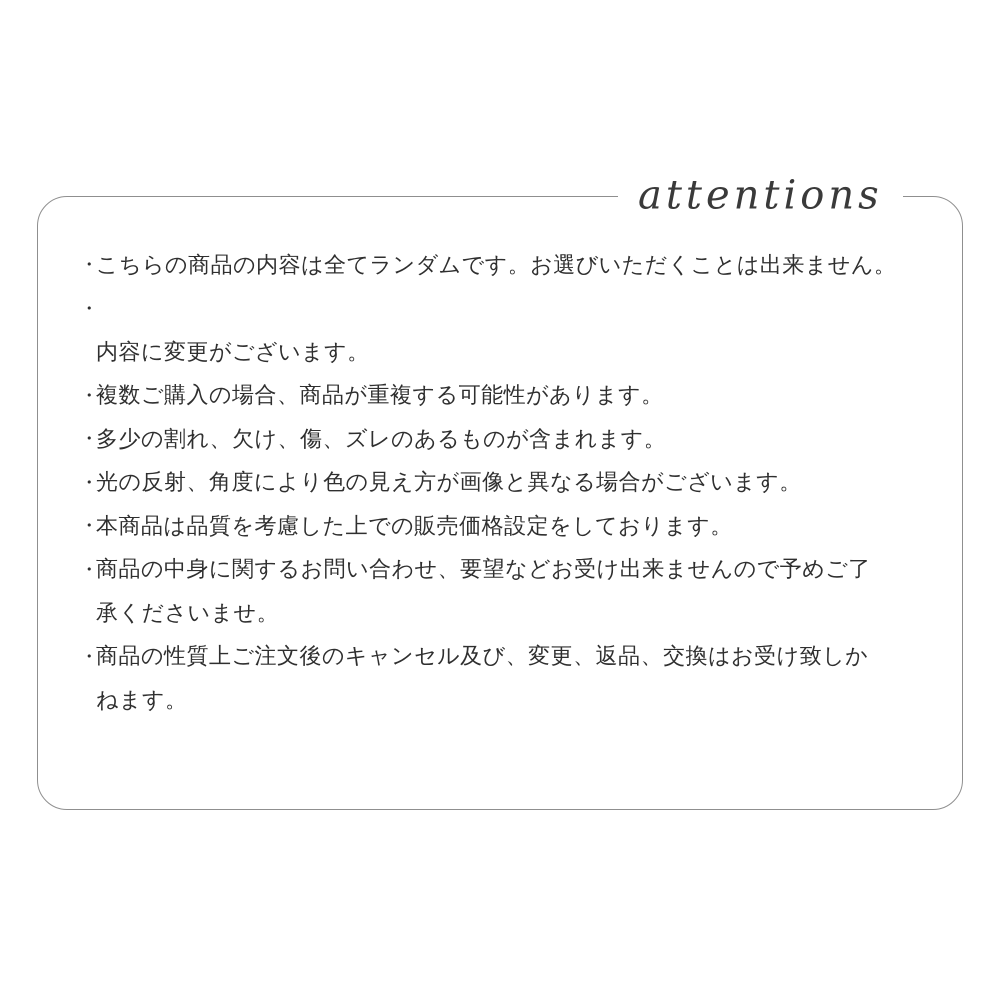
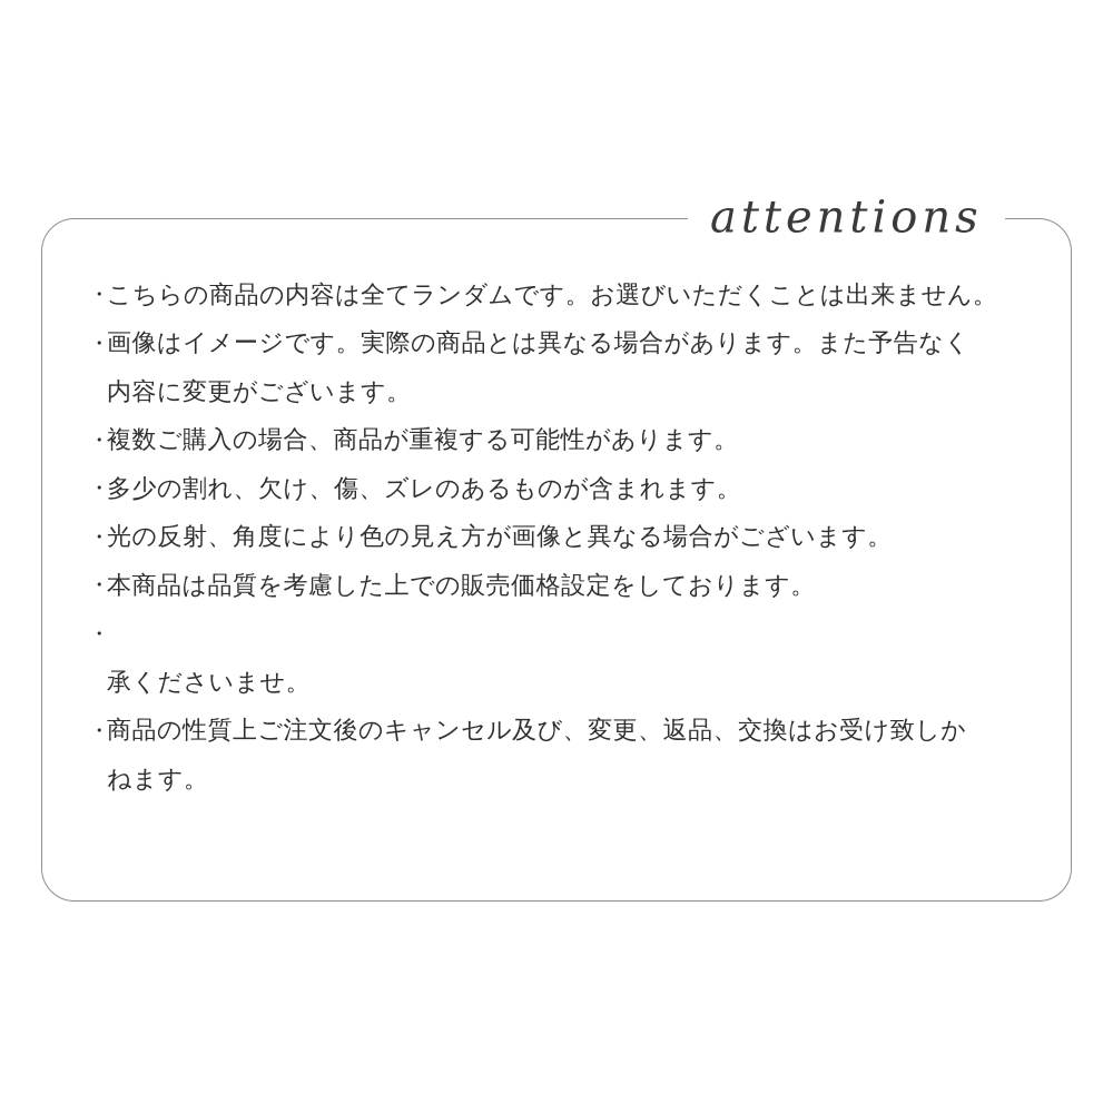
  attentions
  ・
  こちらの商品の内容は全てランダムです。お選びいただくことは出来ません。
  ・
+ 画像はイメージです。実際の商品とは異なる場合があります。また予告なく
  内容に変更がございます。
  ・
  複数ご購入の場合、商品が重複する可能性があります。
  ・
  多少の割れ、欠け、傷、ズレのあるものが含まれます。
  ・
  光の反射、角度により色の見え方が画像と異なる場合がございます。
  ・
  本商品は品質を考慮した上での販売価格設定をしております。
  ・
- 商品の中身に関するお問い合わせ、要望などお受け出来ませんので予めご了
  承くださいませ。
  ・
  商品の性質上ご注文後のキャンセル及び、変更、返品、交換はお受け致しか
  ねます。
